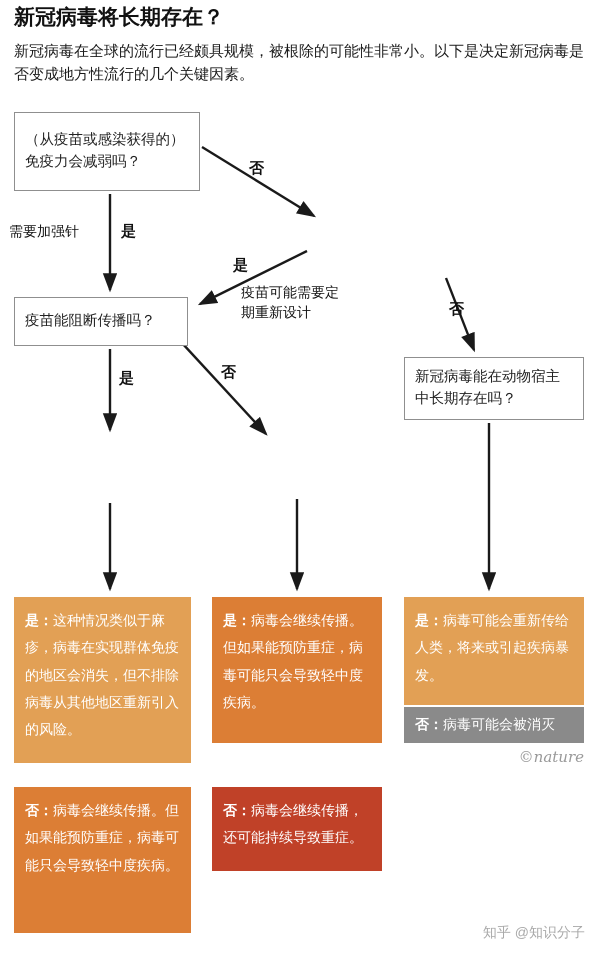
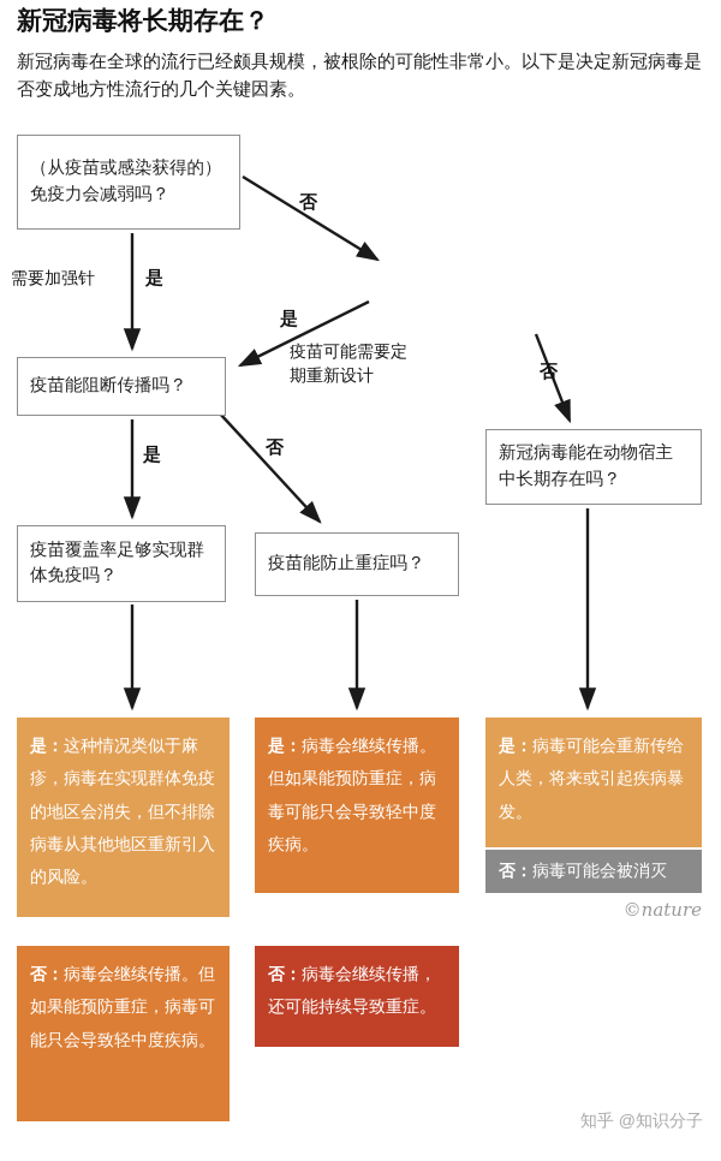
  新冠病毒将长期存在？
  新冠病毒在全球的流行已经颇具规模，被根除的可能性非常小。以下是决定新冠病毒是否变成地方性流行的几个关键因素。
  （从疫苗或感染获得的）免疫力会减弱吗？
  疫苗能阻断传播吗？
  新冠病毒能在动物宿主中长期存在吗？
+ 疫苗覆盖率足够实现群体免疫吗？
+ 疫苗能防止重症吗？
  否
  需要加强针
  是
  是
  疫苗可能需要定期重新设计
  否
  是
  否
  是：这种情况类似于麻疹，病毒在实现群体免疫的地区会消失，但不排除病毒从其他地区重新引入的风险。
  是：病毒会继续传播。但如果能预防重症，病毒可能只会导致轻中度疾病。
  是：病毒可能会重新传给人类，将来或引起疾病暴发。
  否：病毒可能会被消灭
  否：病毒会继续传播。但如果能预防重症，病毒可能只会导致轻中度疾病。
  否：病毒会继续传播，还可能持续导致重症。
  ©nature
  知乎 @知识分子
